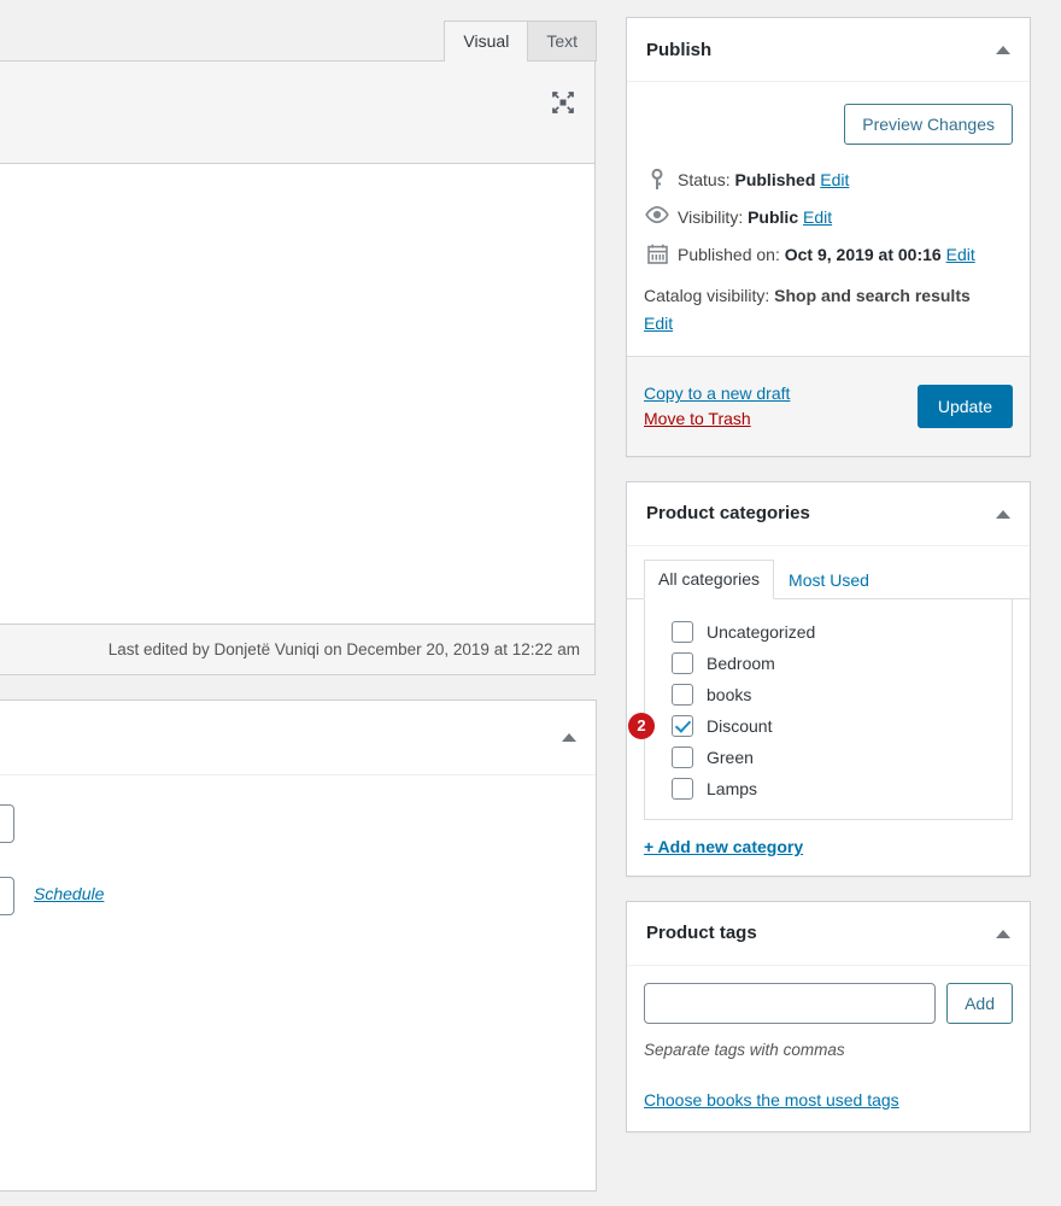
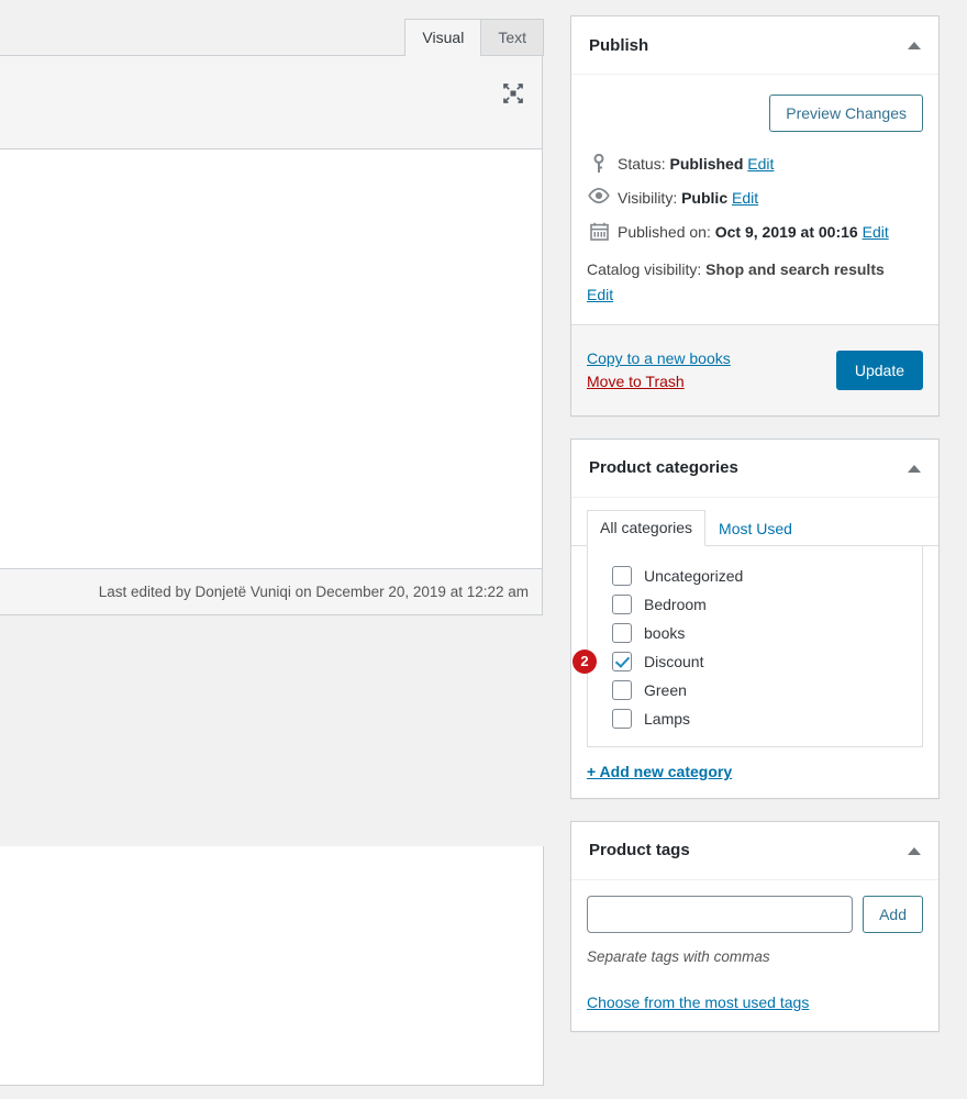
  Visual
  Text
  Last edited by Donjetë Vuniqi on December 20, 2019 at 12:22 am
- Schedule
  Publish
  Preview Changes
  Status: Published Edit
  Visibility: Public Edit
  Published on: Oct 9, 2019 at 00:16 Edit
  Catalog visibility: Shop and search results
  Edit
- Copy to a new draft
+ Copy to a new books
  Move to Trash
  Update
  Product categories
  All categories
  Most Used
  Uncategorized
  Bedroom
  books
  2
  Discount
  Green
  Lamps
  + Add new category
  Product tags
  Add
  Separate tags with commas
- Choose books the most used tags
+ Choose from the most used tags
